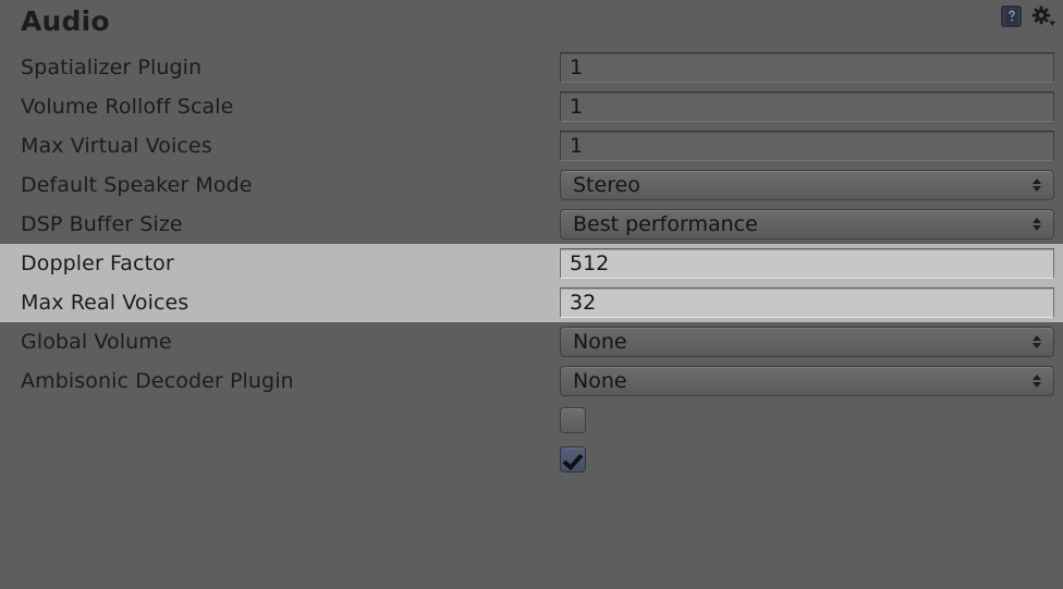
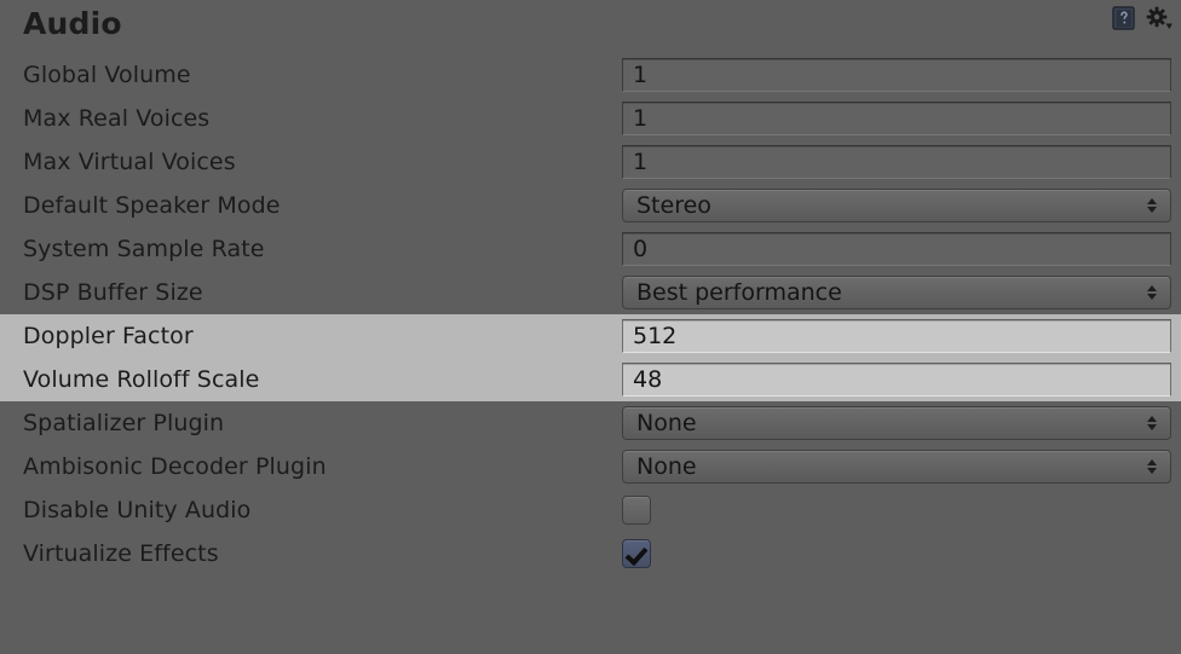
  Audio
- Spatializer Plugin
+ Global Volume
  1
- Volume Rolloff Scale
+ Max Real Voices
  1
  Max Virtual Voices
  1
  Default Speaker Mode
  Stereo
+ System Sample Rate
+ 0
  DSP Buffer Size
  Best performance
  Doppler Factor
  512
- Max Real Voices
+ Volume Rolloff Scale
- 32
+ 48
- Global Volume
+ Spatializer Plugin
  None
  Ambisonic Decoder Plugin
  None
+ Disable Unity Audio
+ Virtualize Effects
